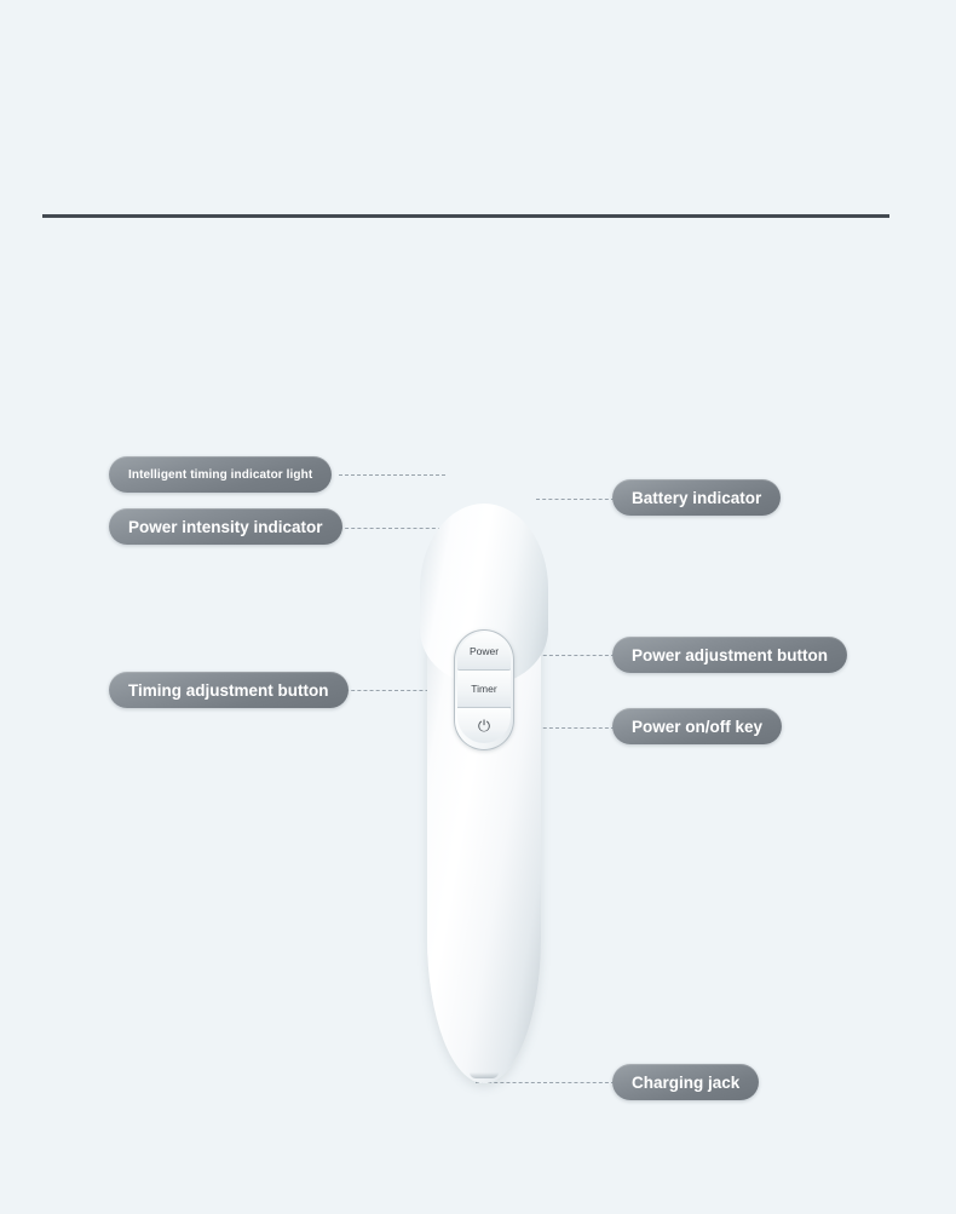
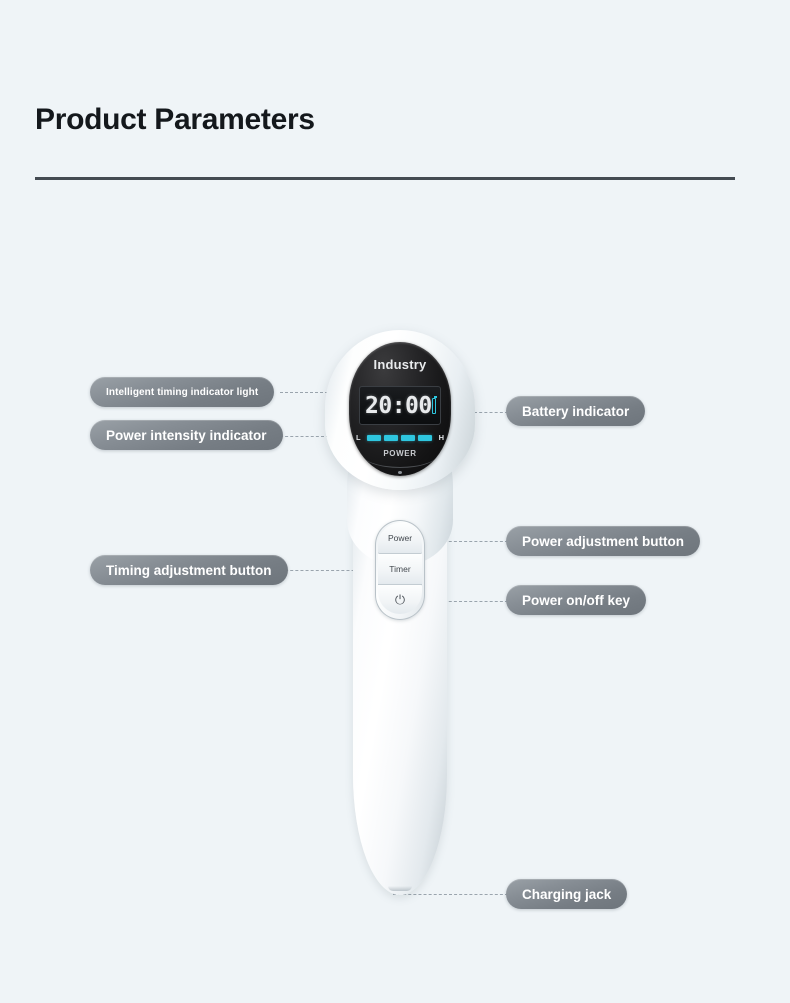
+ Product Parameters
+ Industry
+ 20:00
+ L
+ H
+ POWER
  Power
  Timer
  ⏻
  Intelligent timing indicator light
  Power intensity indicator
  Timing adjustment button
  Battery indicator
  Power adjustment button
  Power on/off key
  Charging jack
